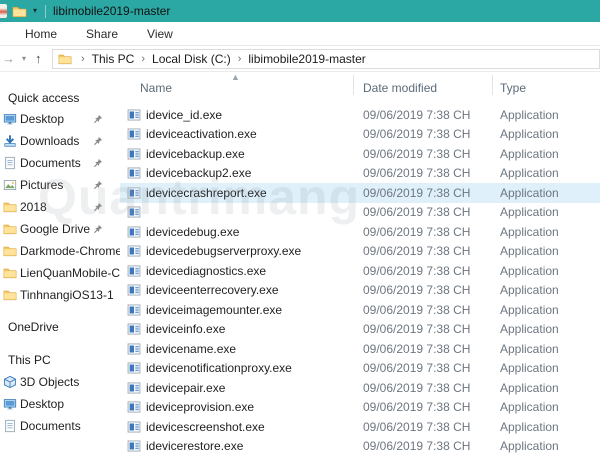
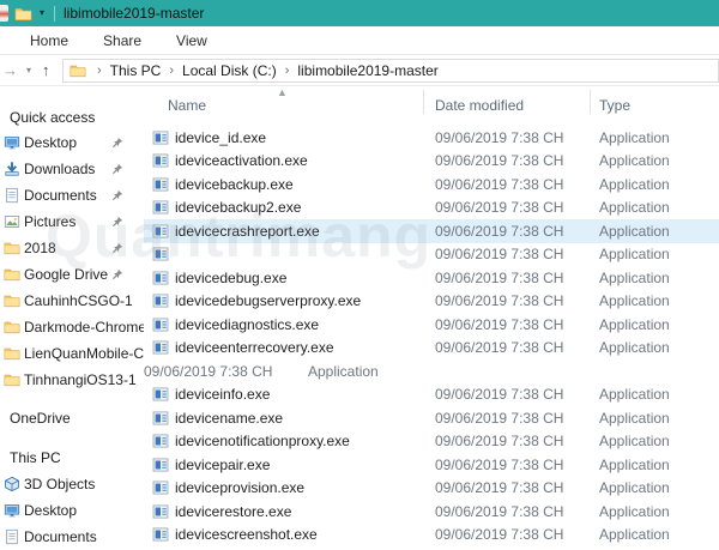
  ▾
  libimobile2019-master
  Home
  Share
  View
  →
  ▾
  ↑
  ›
  This PC
  ›
  Local Disk (C:)
  ›
  libimobile2019-master
  Quick access
  Desktop
  Downloads
  Documents
  Pictures
  2018
  Google Drive
+ CauhinhCSGO-1
  Darkmode-Chrome
  LienQuanMobile-C
  TinhnangiOS13-1
  OneDrive
  This PC
  3D Objects
  Desktop
  Documents
  ▲
  Name
  Date modified
  Type
  idevice_id.exe
  09/06/2019 7:38 CH
  Application
  ideviceactivation.exe
  09/06/2019 7:38 CH
  Application
  idevicebackup.exe
  09/06/2019 7:38 CH
  Application
  idevicebackup2.exe
  09/06/2019 7:38 CH
  Application
  idevicecrashreport.exe
  09/06/2019 7:38 CH
  Application
  09/06/2019 7:38 CH
  Application
  idevicedebug.exe
  09/06/2019 7:38 CH
  Application
  idevicedebugserverproxy.exe
  09/06/2019 7:38 CH
  Application
  idevicediagnostics.exe
  09/06/2019 7:38 CH
  Application
  ideviceenterrecovery.exe
  09/06/2019 7:38 CH
  Application
- ideviceimagemounter.exe
  09/06/2019 7:38 CH
  Application
  ideviceinfo.exe
  09/06/2019 7:38 CH
  Application
  idevicename.exe
  09/06/2019 7:38 CH
  Application
  idevicenotificationproxy.exe
  09/06/2019 7:38 CH
  Application
  idevicepair.exe
  09/06/2019 7:38 CH
  Application
  ideviceprovision.exe
  09/06/2019 7:38 CH
  Application
- idevicescreenshot.exe
+ idevicerestore.exe
  09/06/2019 7:38 CH
  Application
- idevicerestore.exe
+ idevicescreenshot.exe
  09/06/2019 7:38 CH
  Application
  Quantrimang
